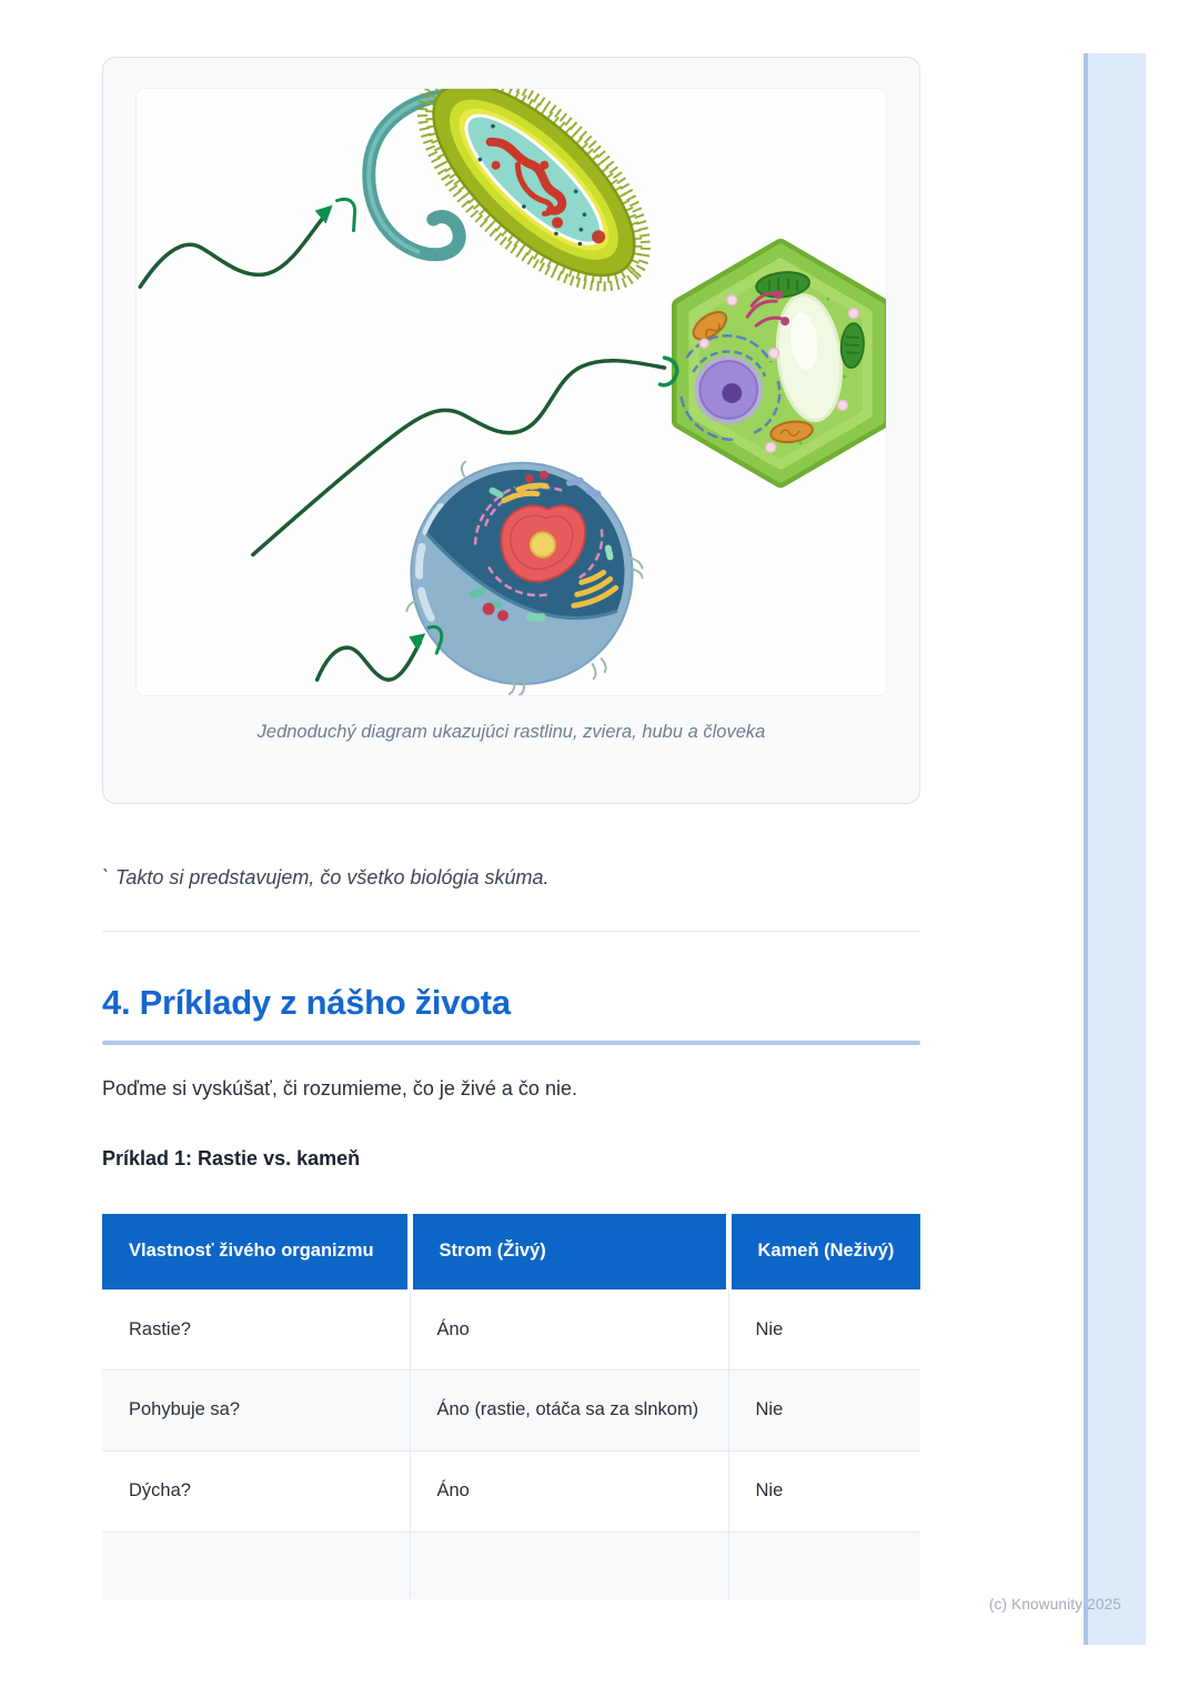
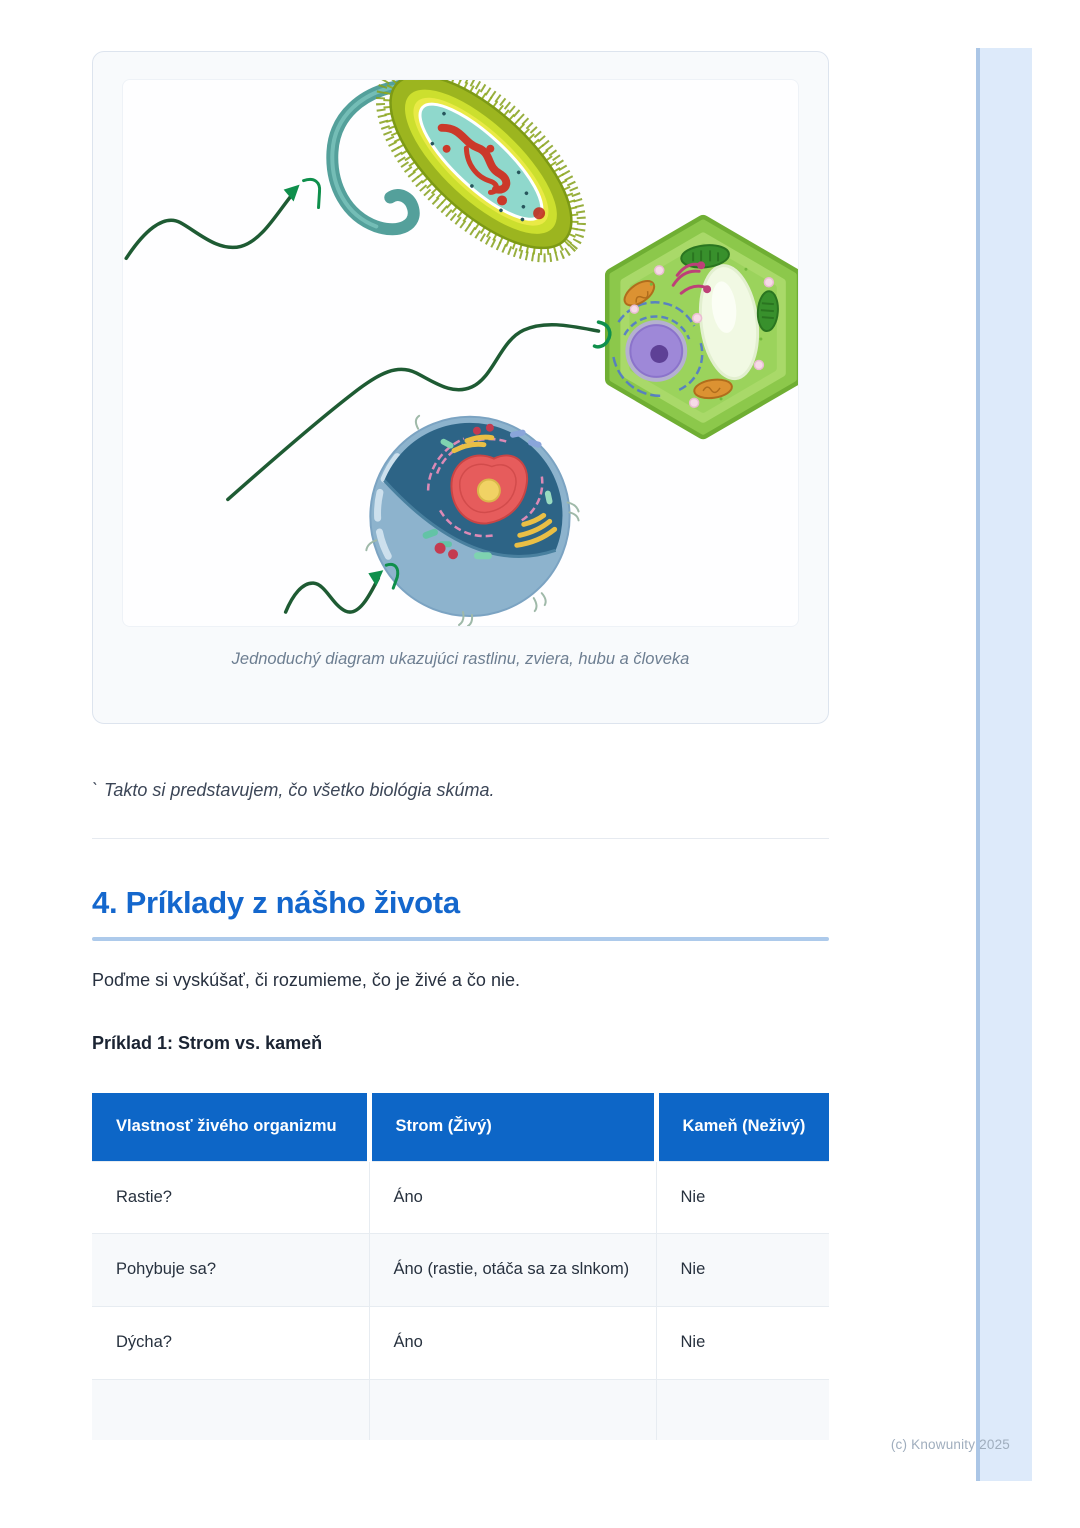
  (c) Knowunity 2025
  Jednoduchý diagram ukazujúci rastlinu, zviera, hubu a človeka
  ` Takto si predstavujem, čo všetko biológia skúma.
  4. Príklady z nášho života
  Poďme si vyskúšať, či rozumieme, čo je živé a čo nie.
- Príklad 1: Rastie vs. kameň
+ Príklad 1: Strom vs. kameň
  Vlastnosť živého organizmu	Strom (Živý)	Kameň (Neživý)
  Rastie?	Áno	Nie
  Pohybuje sa?	Áno (rastie, otáča sa za slnkom)	Nie
  Dýcha?	Áno	Nie
